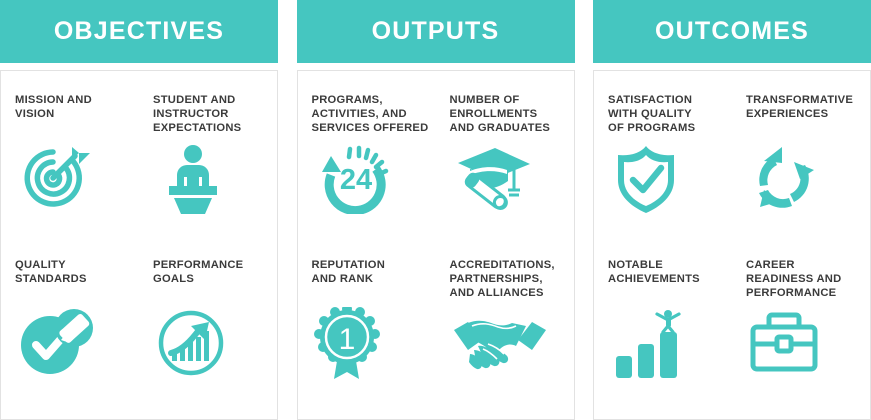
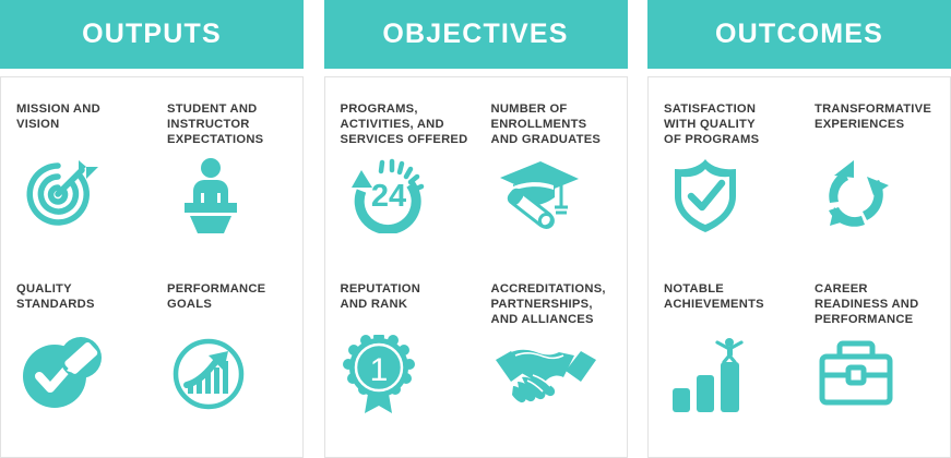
- OBJECTIVES
+ OUTPUTS
  MISSION AND
  VISION
  STUDENT AND
  INSTRUCTOR
  EXPECTATIONS
  QUALITY
  STANDARDS
  PERFORMANCE
  GOALS
- OUTPUTS
+ OBJECTIVES
  PROGRAMS,
  ACTIVITIES, AND
  SERVICES OFFERED
  24
  NUMBER OF
  ENROLLMENTS
  AND GRADUATES
  REPUTATION
  AND RANK
  1
  ACCREDITATIONS,
  PARTNERSHIPS,
  AND ALLIANCES
  OUTCOMES
  SATISFACTION
  WITH QUALITY
  OF PROGRAMS
  TRANSFORMATIVE
  EXPERIENCES
  NOTABLE
  ACHIEVEMENTS
  CAREER
  READINESS AND
  PERFORMANCE
